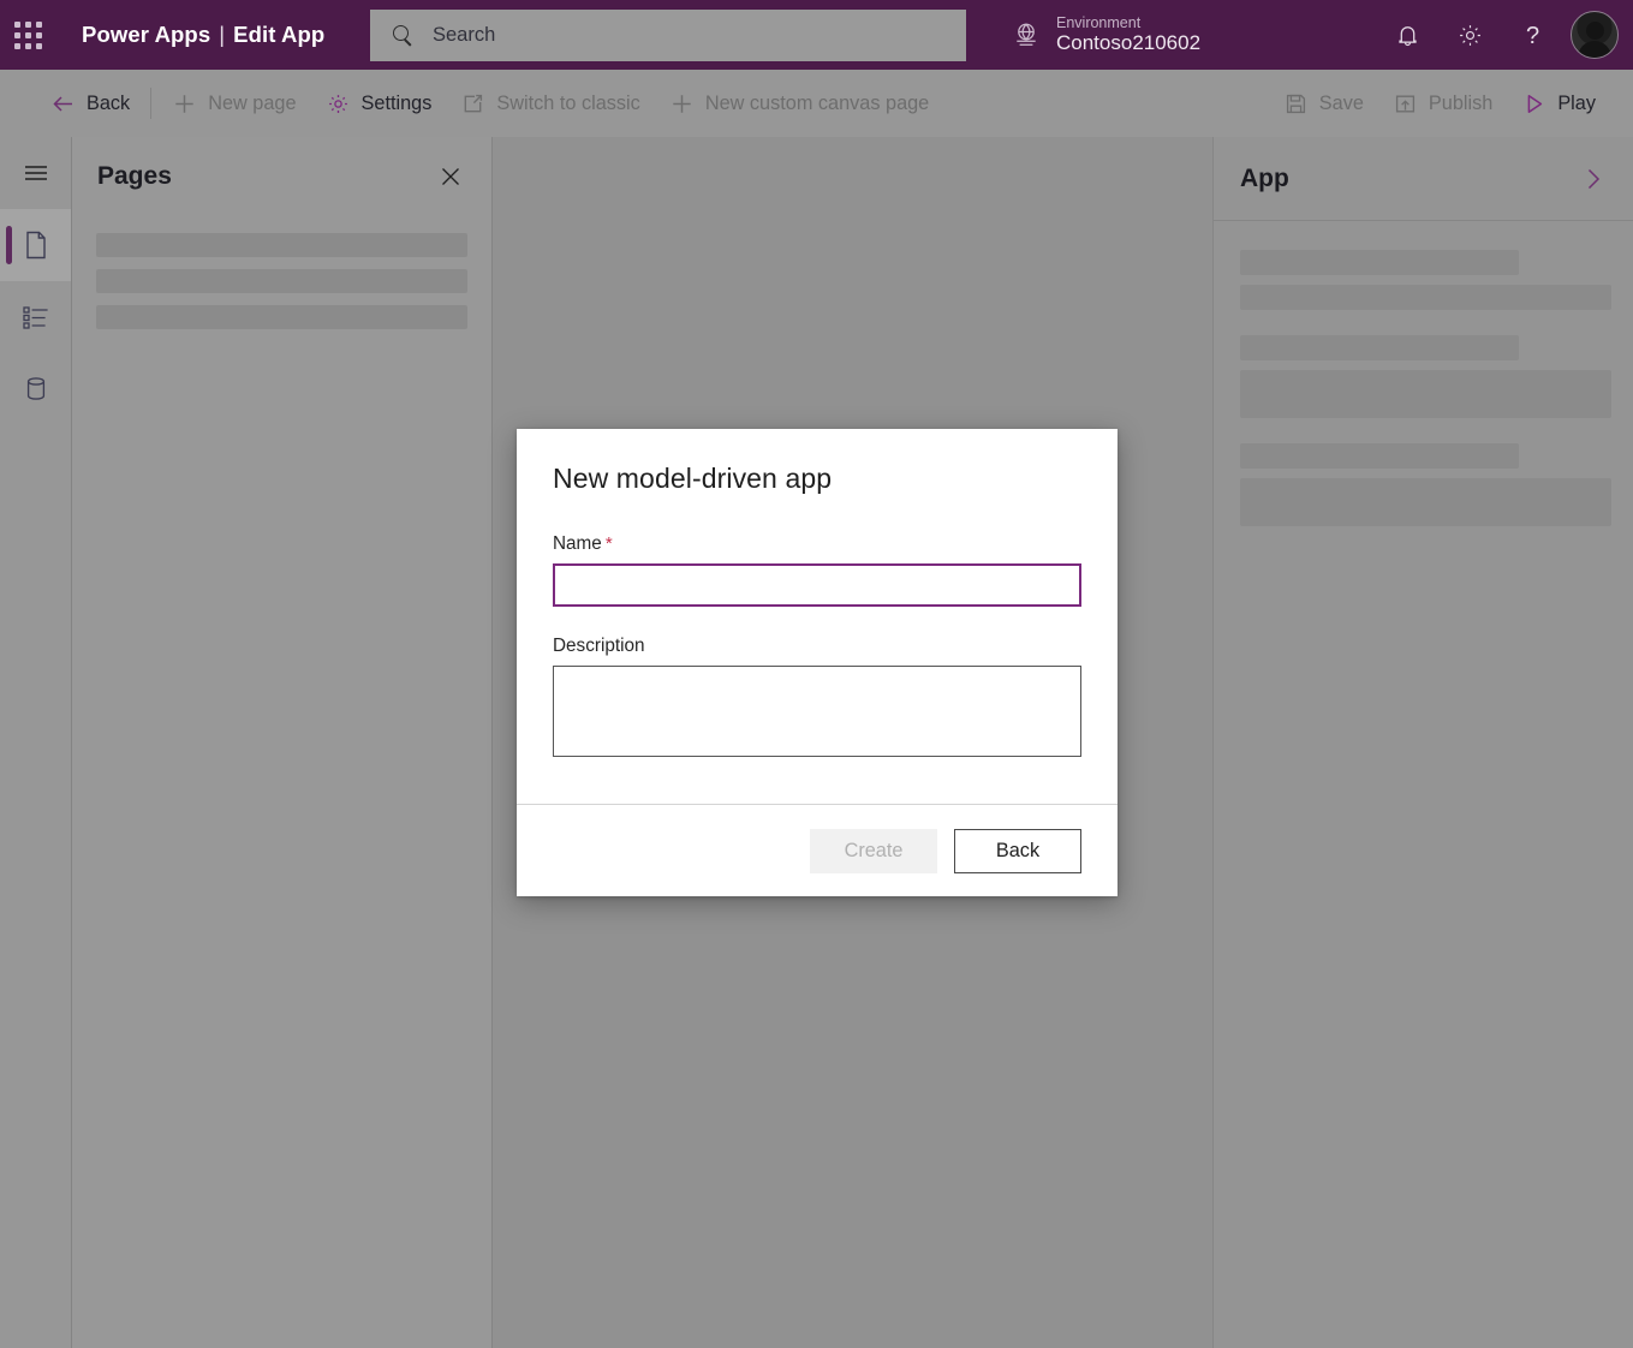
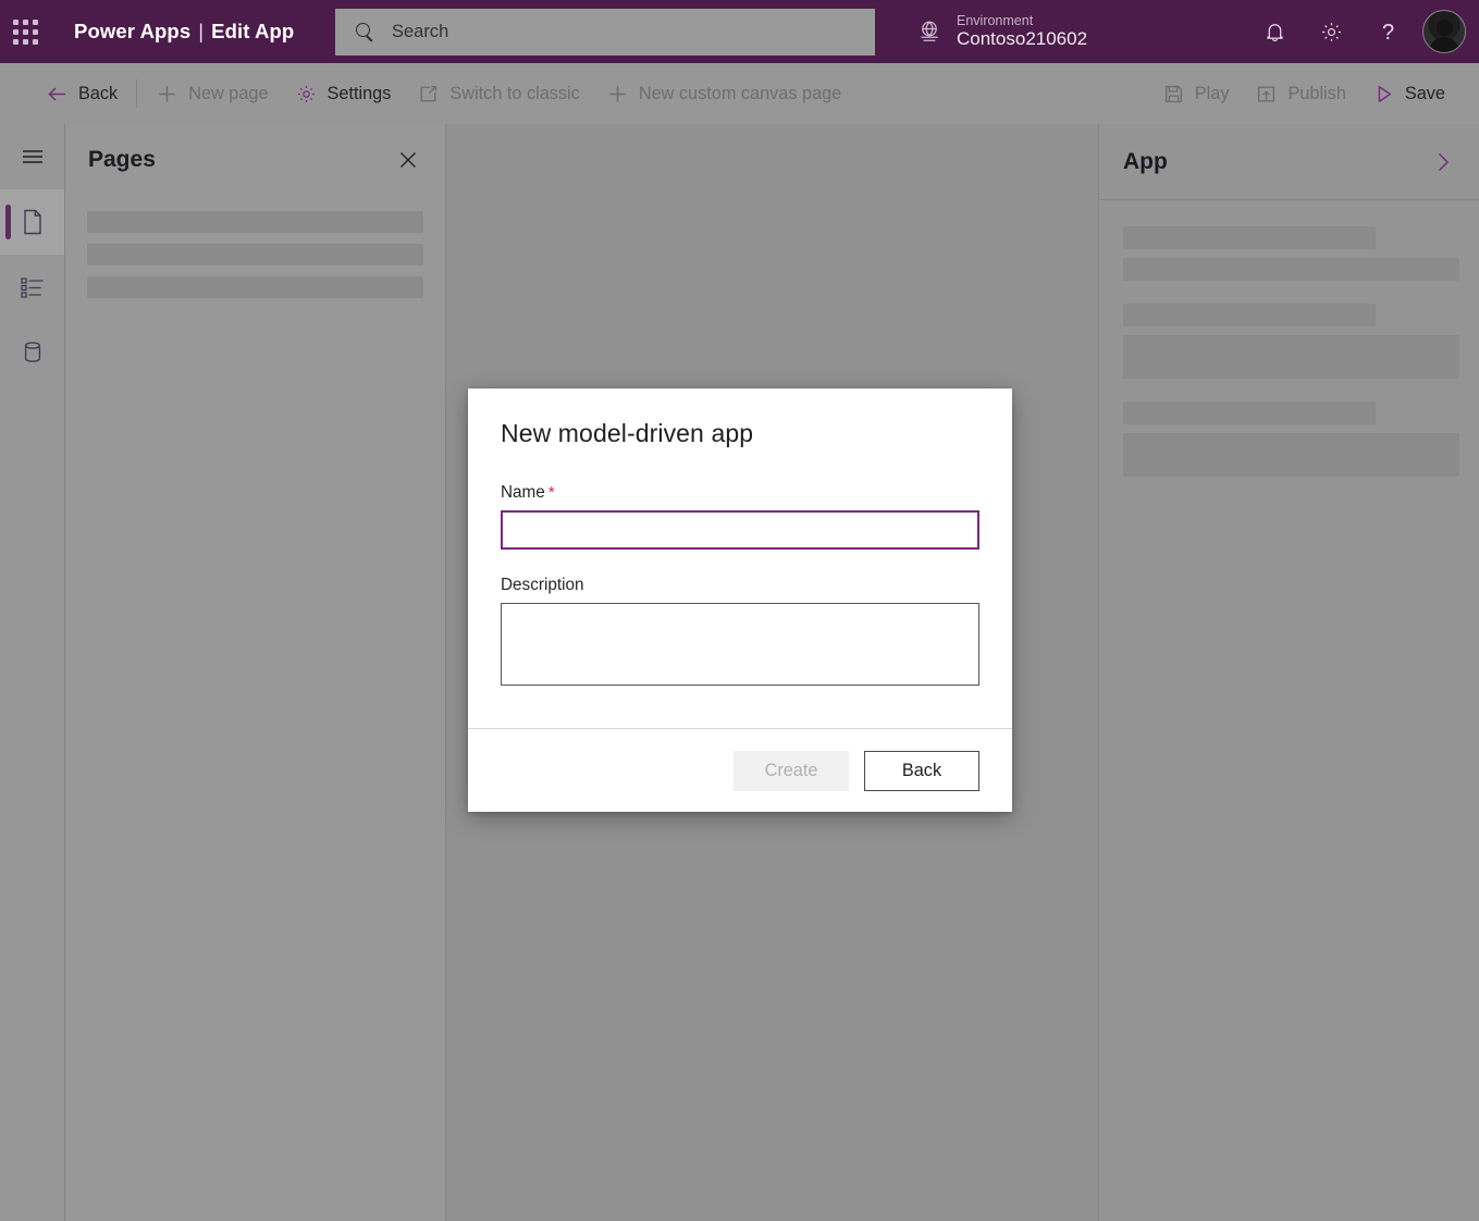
  Power Apps | Edit App
  Search
  Environment
  Contoso210602
  ?
  Back
  New page
  Settings
  Switch to classic
  New custom canvas page
- Save
+ Play
  Publish
- Play
+ Save
  Pages
  App
  New model-driven app
  Name *
  Description
  Create
  Back
